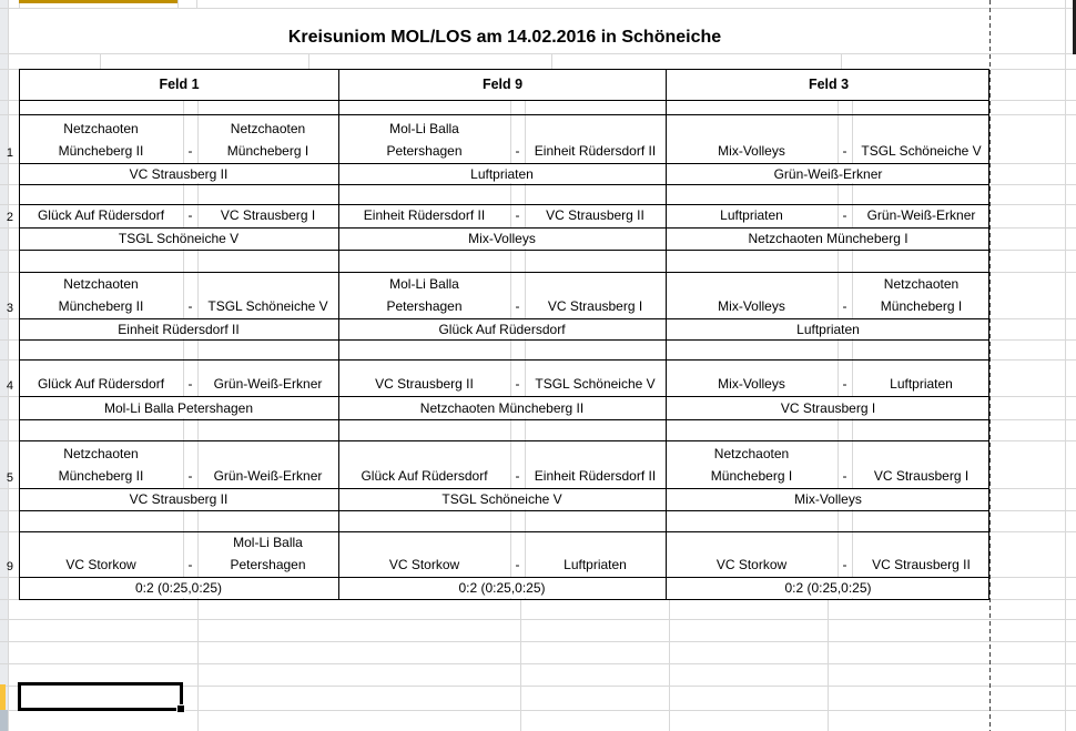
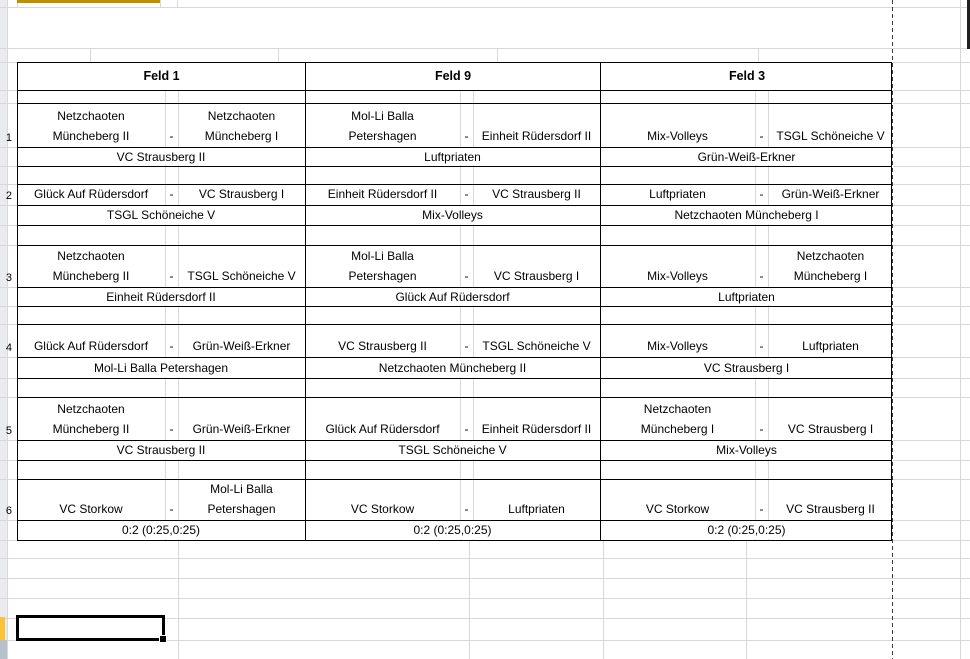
- Kreisuniom MOL/LOS am 14.02.2016 in Schöneiche
  Feld 1
  Feld 9
  Feld 3
  1
  Netzchaoten
  Müncheberg II
  -
  Netzchaoten
  Müncheberg I
  VC Strausberg II
  Mol-Li Balla
  Petershagen
  -
  Einheit Rüdersdorf II
  Luftpriaten
  Mix-Volleys
  -
  TSGL Schöneiche V
  Grün-Weiß-Erkner
  2
  Glück Auf Rüdersdorf
  -
  VC Strausberg I
  TSGL Schöneiche V
  Einheit Rüdersdorf II
  -
  VC Strausberg II
  Mix-Volleys
  Luftpriaten
  -
  Grün-Weiß-Erkner
  Netzchaoten Müncheberg I
  3
  Netzchaoten
  Müncheberg II
  -
  TSGL Schöneiche V
  Einheit Rüdersdorf II
  Mol-Li Balla
  Petershagen
  -
  VC Strausberg I
  Glück Auf Rüdersdorf
  Mix-Volleys
  -
  Netzchaoten
  Müncheberg I
  Luftpriaten
  4
  Glück Auf Rüdersdorf
  -
  Grün-Weiß-Erkner
  Mol-Li Balla Petershagen
  VC Strausberg II
  -
  TSGL Schöneiche V
  Netzchaoten Müncheberg II
  Mix-Volleys
  -
  Luftpriaten
  VC Strausberg I
  5
  Netzchaoten
  Müncheberg II
  -
  Grün-Weiß-Erkner
  VC Strausberg II
  Glück Auf Rüdersdorf
  -
  Einheit Rüdersdorf II
  TSGL Schöneiche V
  Netzchaoten
  Müncheberg I
  -
  VC Strausberg I
  Mix-Volleys
- 9
+ 6
  VC Storkow
  -
  Mol-Li Balla
  Petershagen
  0:2 (0:25,0:25)
  VC Storkow
  -
  Luftpriaten
  0:2 (0:25,0:25)
  VC Storkow
  -
  VC Strausberg II
  0:2 (0:25,0:25)
